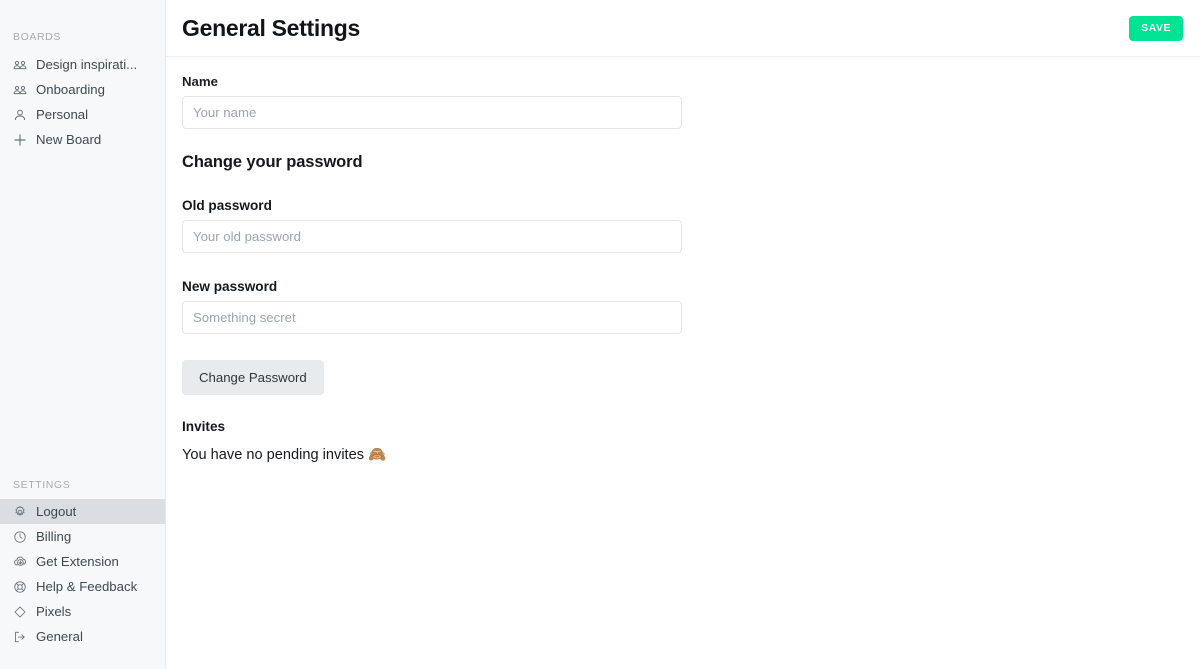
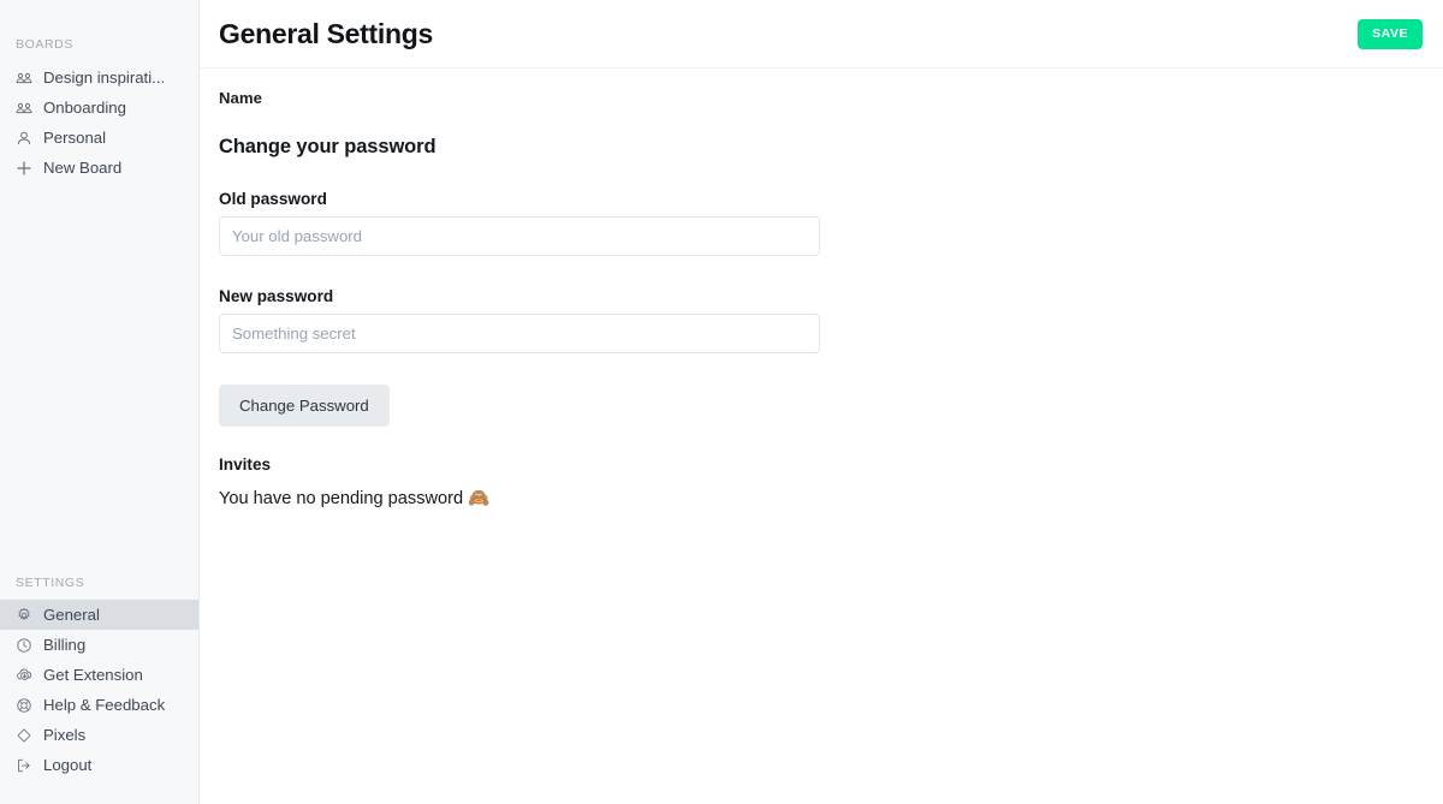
  BOARDS
  Design inspirati...
  Onboarding
  Personal
  New Board
  SETTINGS
- Logout
+ General
  Billing
  Get Extension
  Help & Feedback
  Pixels
- General
+ Logout
  General Settings
  SAVE
  Name
- Your name
  Change your password
  Old password
  Your old password
  New password
  Something secret
  Change Password
  Invites
- You have no pending invites 🙈
+ You have no pending password 🙈
